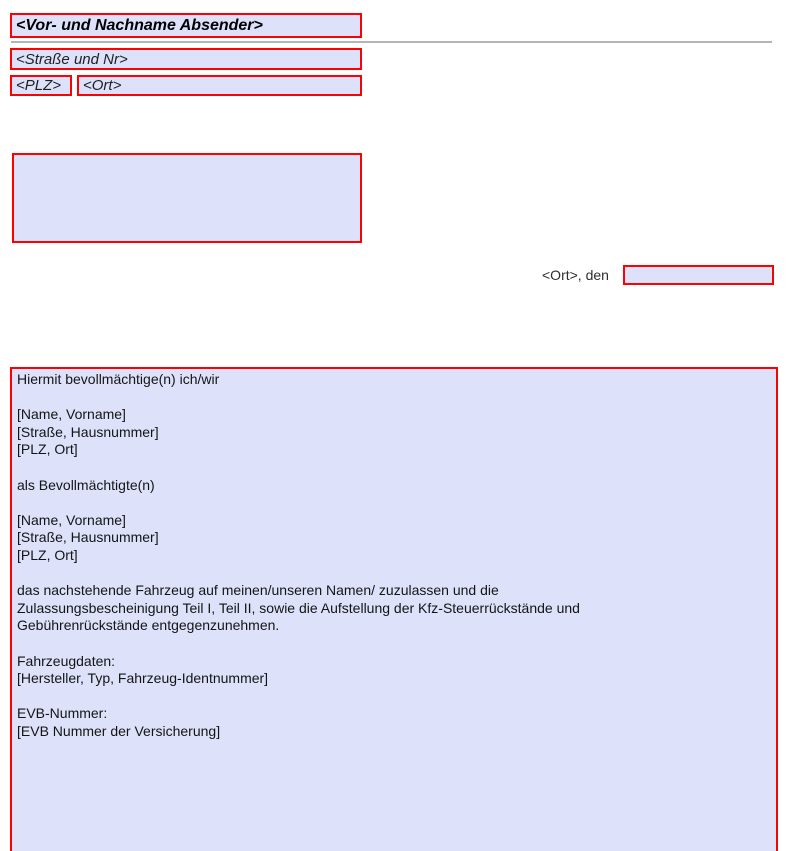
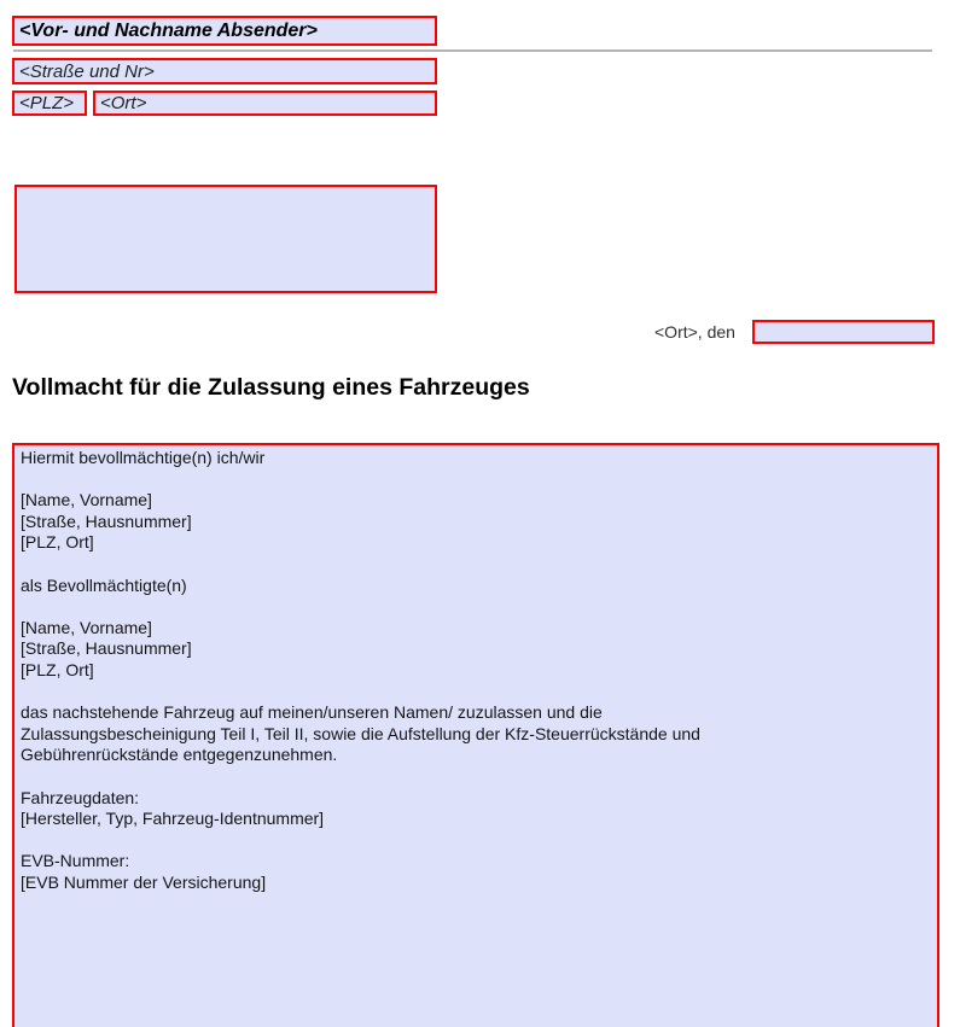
  <Vor- und Nachname Absender>
  <Straße und Nr>
  <PLZ>
  <Ort>
  <Ort>, den
+ Vollmacht für die Zulassung eines Fahrzeuges
  Hiermit bevollmächtige(n) ich/wir
  [Name, Vorname]
  [Straße, Hausnummer]
  [PLZ, Ort]
  als Bevollmächtigte(n)
  [Name, Vorname]
  [Straße, Hausnummer]
  [PLZ, Ort]
  das nachstehende Fahrzeug auf meinen/unseren Namen/ zuzulassen und die
  Zulassungsbescheinigung Teil I, Teil II, sowie die Aufstellung der Kfz-Steuerrückstände und
  Gebührenrückstände entgegenzunehmen.
  Fahrzeugdaten:
  [Hersteller, Typ, Fahrzeug-Identnummer]
  EVB-Nummer:
  [EVB Nummer der Versicherung]
